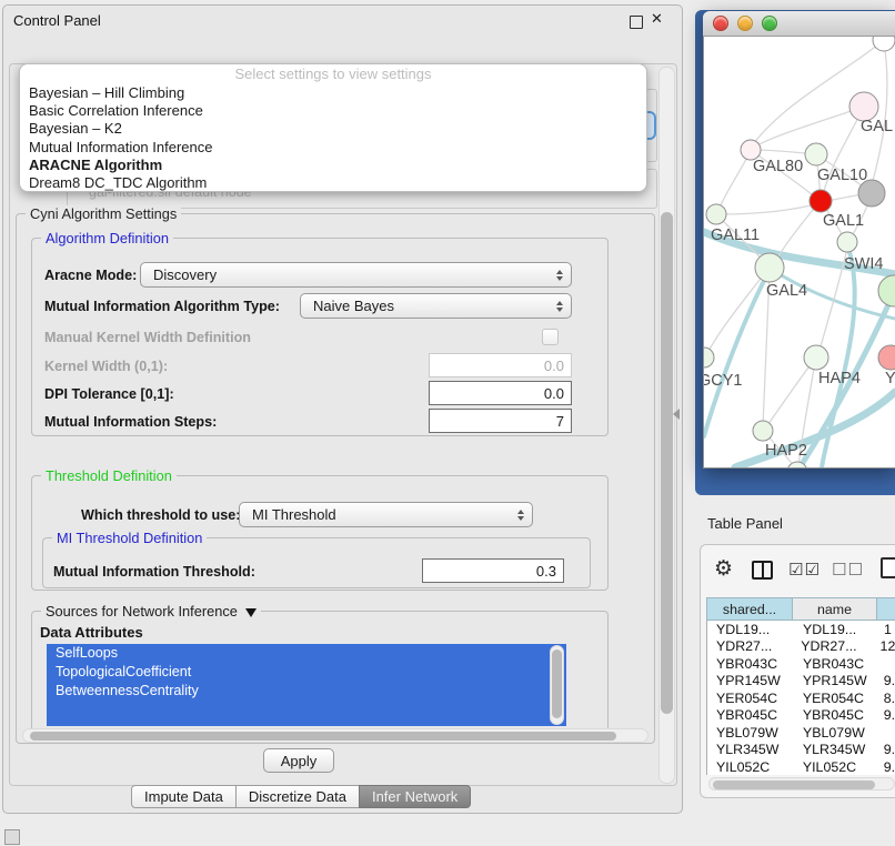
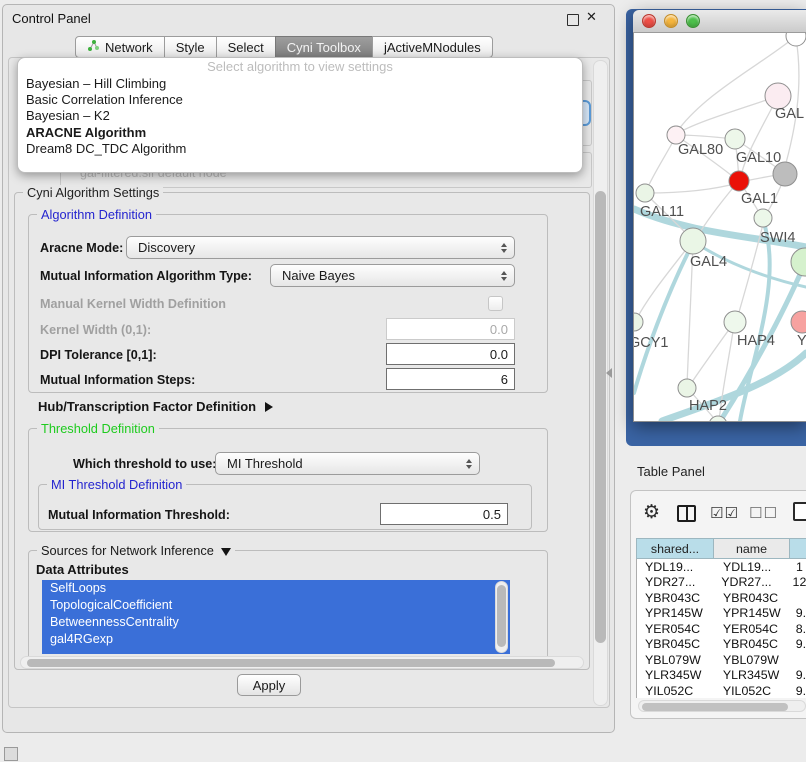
  Control Panel
  ✕
+ Network
+ Style
+ Select
+ Cyni Toolbox
+ jActiveMNodules
  gal-filtered.sif default node
- Select settings to view settings
+ Select algorithm to view settings
  Bayesian – Hill Climbing
  Basic Correlation Inference
  Bayesian – K2
- Mutual Information Inference
  ARACNE Algorithm
  Dream8 DC_TDC Algorithm
  Cyni Algorithm Settings
  Algorithm Definition
  Aracne Mode:
  Discovery
  Mutual Information Algorithm Type:
  Naive Bayes
  Manual Kernel Width Definition
  Kernel Width (0,1):
  0.0
  DPI Tolerance [0,1]:
  0.0
  Mutual Information Steps:
- 7
+ 6
+ Hub/Transcription Factor Definition
  Threshold Definition
  Which threshold to use
  MI Threshold
  MI Threshold Definition
  Mutual Information Threshold:
- 0.3
+ 0.5
  Sources for Network Inference
  Data Attributes
  SelfLoops
  TopologicalCoefficient
  BetweennessCentrality
+ gal4RGexp
  Apply
- Impute Data
- Discretize Data
- Infer Network
  GAL
  GAL80
  GAL10
  GAL1
  GAL11
  SWI4
  GAL4
  GCY1
  HAP4
  Y
  HAP2
  Table Panel
  ⚙
  ☑☑
  ☐☐
  shared...
  name
  YDL19...
  YDL19...
  1
  YDR27...
  YDR27...
  12
  YBR043C
  YBR043C
  YPR145W
  YPR145W
  9.
  YER054C
  YER054C
  8.
  YBR045C
  YBR045C
  9.
  YBL079W
  YBL079W
  YLR345W
  YLR345W
  9.
  YIL052C
  YIL052C
  9.
